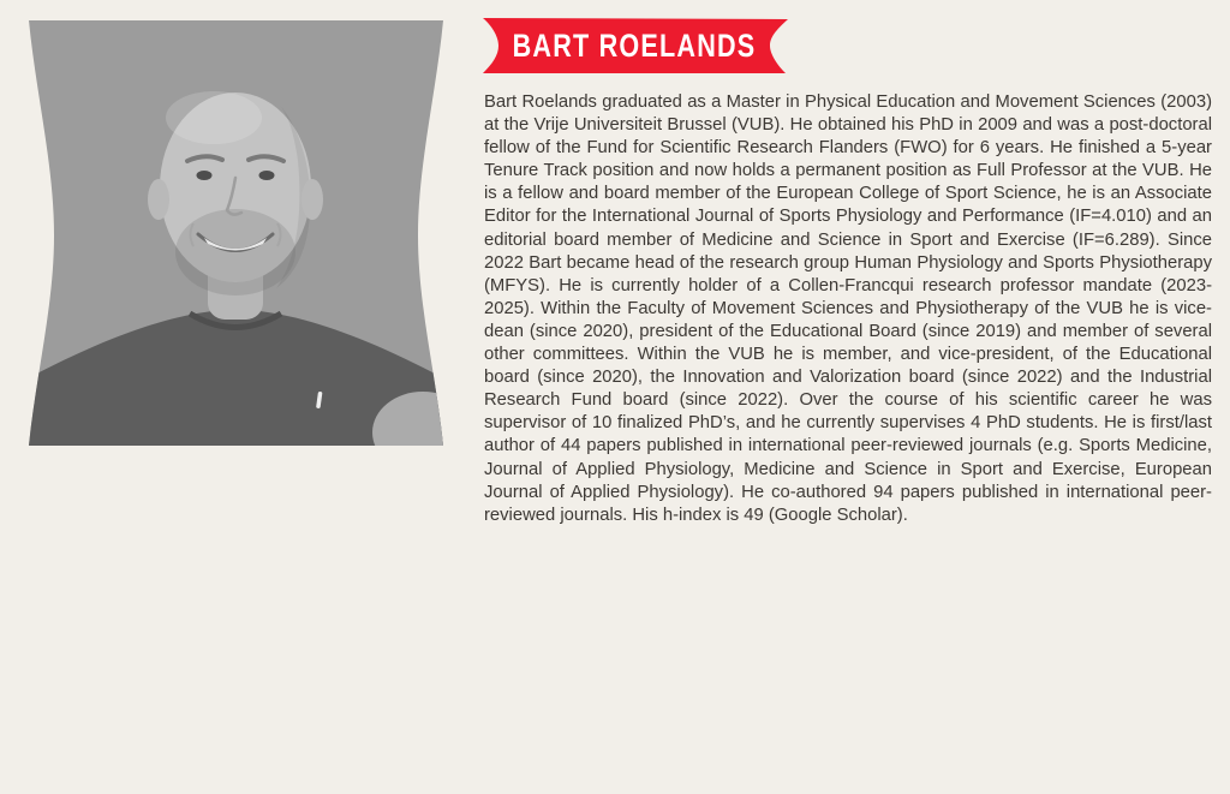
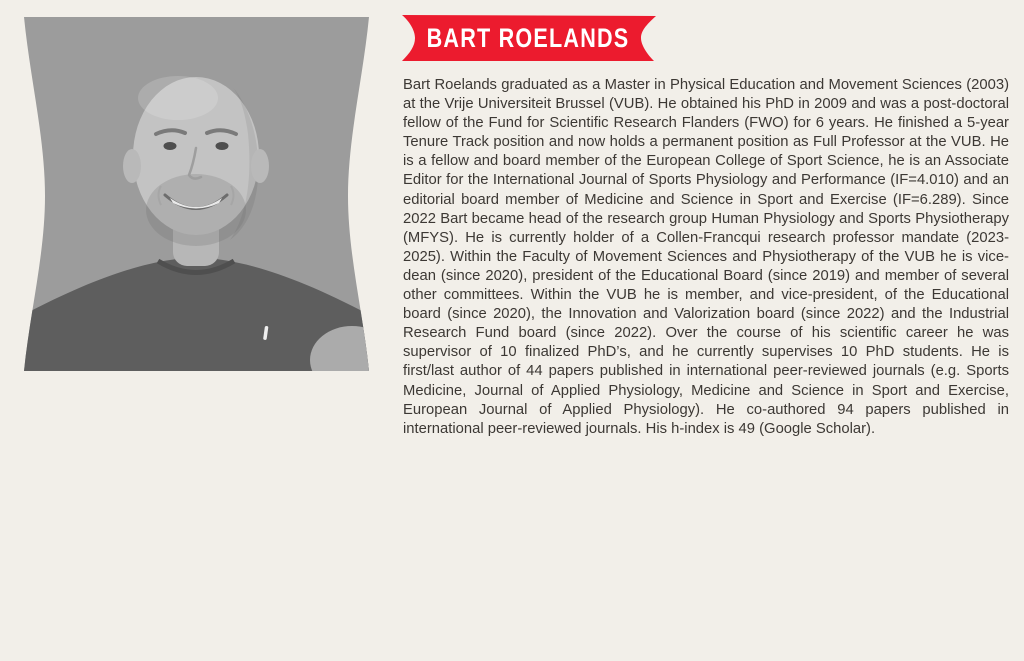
  BART ROELANDS
- Bart Roelands graduated as a Master in Physical Education and Movement Sciences (2003) at the Vrije Universiteit Brussel (VUB). He obtained his PhD in 2009 and was a post-doctoral fellow of the Fund for Scientific Research Flanders (FWO) for 6 years. He finished a 5-year Tenure Track position and now holds a permanent position as Full Professor at the VUB. He is a fellow and board member of the European College of Sport Science, he is an Associate Editor for the International Journal of Sports Physiology and Performance (IF=4.010) and an editorial board member of Medicine and Science in Sport and Exercise (IF=6.289). Since 2022 Bart became head of the research group Human Physiology and Sports Physiotherapy (MFYS). He is currently holder of a Collen-Francqui research professor mandate (2023-2025). Within the Faculty of Movement Sciences and Physiotherapy of the VUB he is vice-dean (since 2020), president of the Educational Board (since 2019) and member of several other committees. Within the VUB he is member, and vice-president, of the Educational board (since 2020), the Innovation and Valorization board (since 2022) and the Industrial Research Fund board (since 2022). Over the course of his scientific career he was supervisor of 10 finalized PhD’s, and he currently supervises 4 PhD students. He is first/last author of 44 papers published in international peer-reviewed journals (e.g. Sports Medicine, Journal of Applied Physiology, Medicine and Science in Sport and Exercise, European Journal of Applied Physiology). He co-authored 94 papers published in international peer-reviewed journals. His h-index is 49 (Google Scholar).
+ Bart Roelands graduated as a Master in Physical Education and Movement Sciences (2003) at the Vrije Universiteit Brussel (VUB). He obtained his PhD in 2009 and was a post-doctoral fellow of the Fund for Scientific Research Flanders (FWO) for 6 years. He finished a 5-year Tenure Track position and now holds a permanent position as Full Professor at the VUB. He is a fellow and board member of the European College of Sport Science, he is an Associate Editor for the International Journal of Sports Physiology and Performance (IF=4.010) and an editorial board member of Medicine and Science in Sport and Exercise (IF=6.289). Since 2022 Bart became head of the research group Human Physiology and Sports Physiotherapy (MFYS). He is currently holder of a Collen-Francqui research professor mandate (2023-2025). Within the Faculty of Movement Sciences and Physiotherapy of the VUB he is vice-dean (since 2020), president of the Educational Board (since 2019) and member of several other committees. Within the VUB he is member, and vice-president, of the Educational board (since 2020), the Innovation and Valorization board (since 2022) and the Industrial Research Fund board (since 2022). Over the course of his scientific career he was supervisor of 10 finalized PhD’s, and he currently supervises 10 PhD students. He is first/last author of 44 papers published in international peer-reviewed journals (e.g. Sports Medicine, Journal of Applied Physiology, Medicine and Science in Sport and Exercise, European Journal of Applied Physiology). He co-authored 94 papers published in international peer-reviewed journals. His h-index is 49 (Google Scholar).
